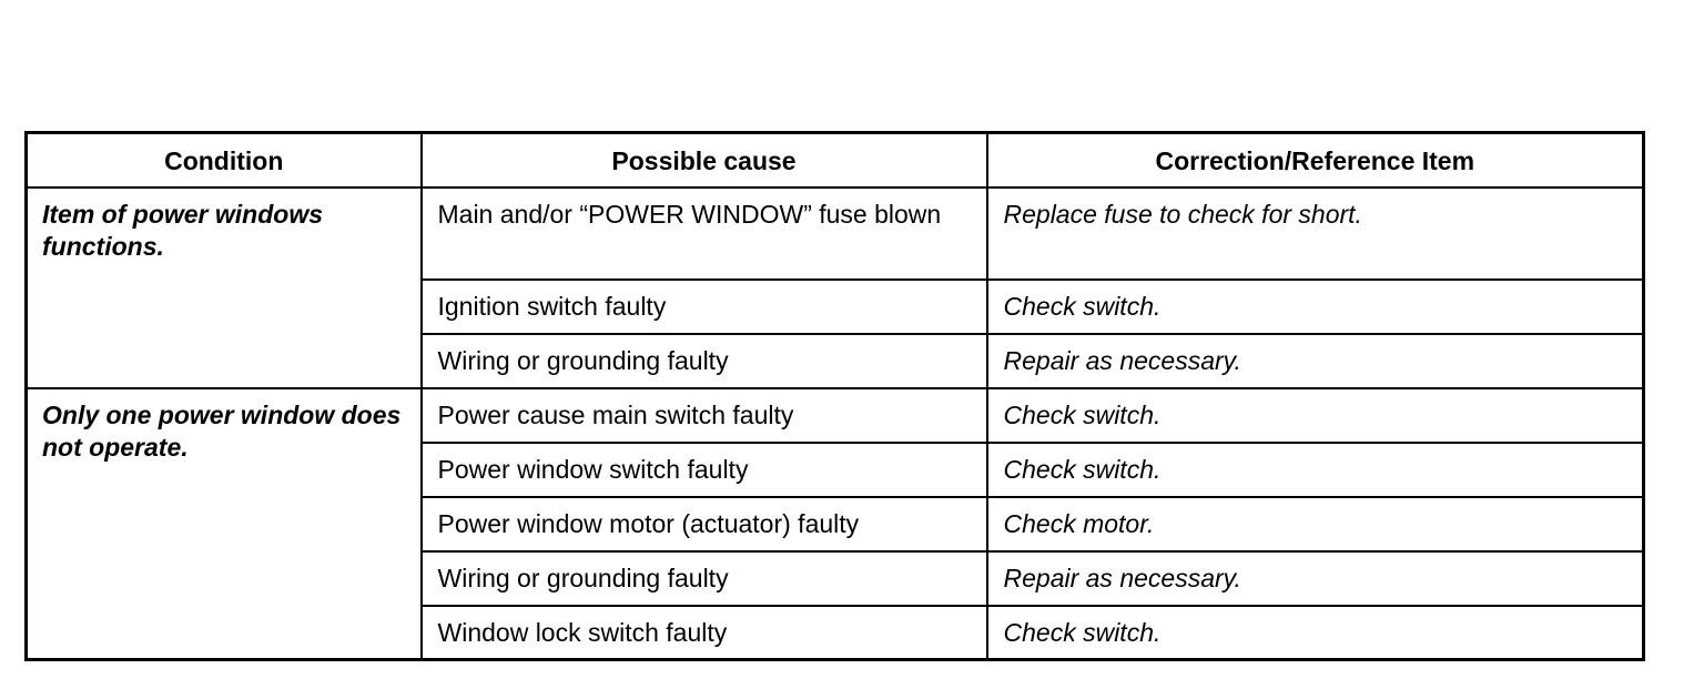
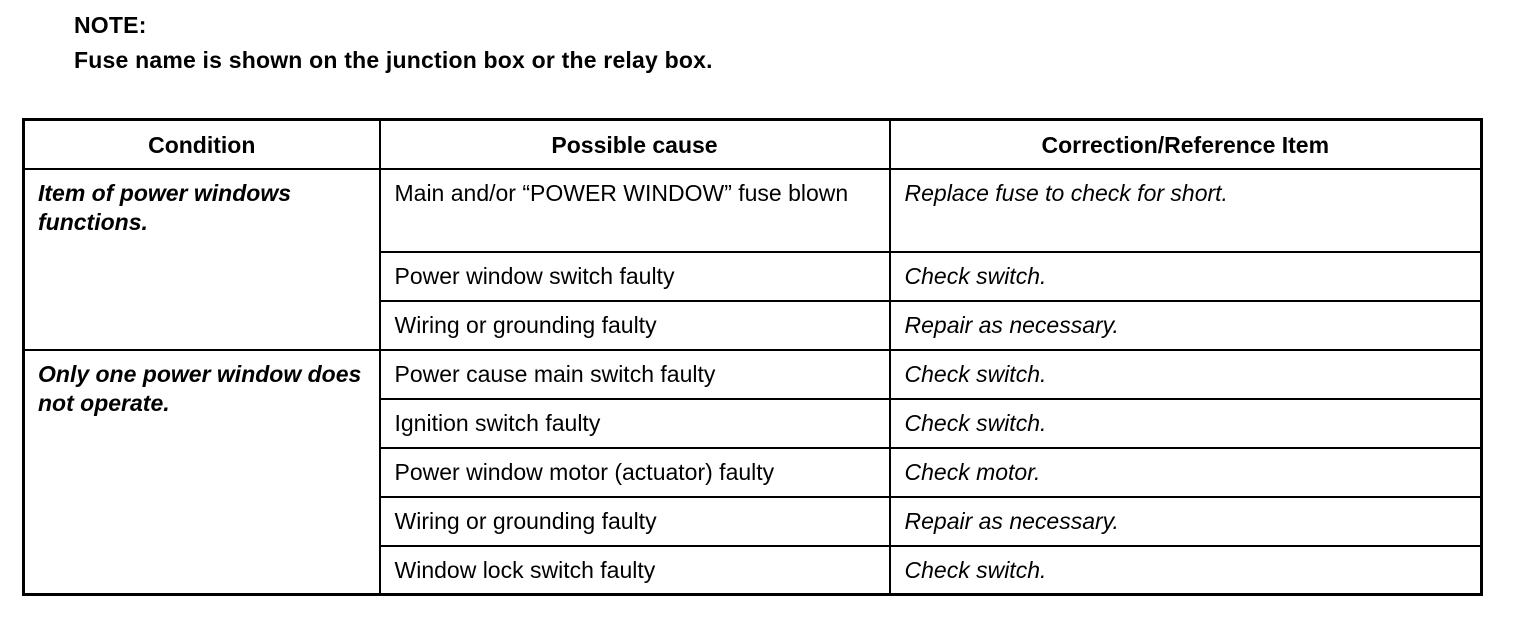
+ NOTE:
+ Fuse name is shown on the junction box or the relay box.
  Condition	Possible cause	Correction/Reference Item
  Item of power windows functions.	Main and/or “POWER WINDOW” fuse blown	Replace fuse to check for short.
- Ignition switch faulty	Check switch.
+ Power window switch faulty	Check switch.
  Wiring or grounding faulty	Repair as necessary.
  Only one power window does not operate.	Power cause main switch faulty	Check switch.
- Power window switch faulty	Check switch.
+ Ignition switch faulty	Check switch.
  Power window motor (actuator) faulty	Check motor.
  Wiring or grounding faulty	Repair as necessary.
  Window lock switch faulty	Check switch.
